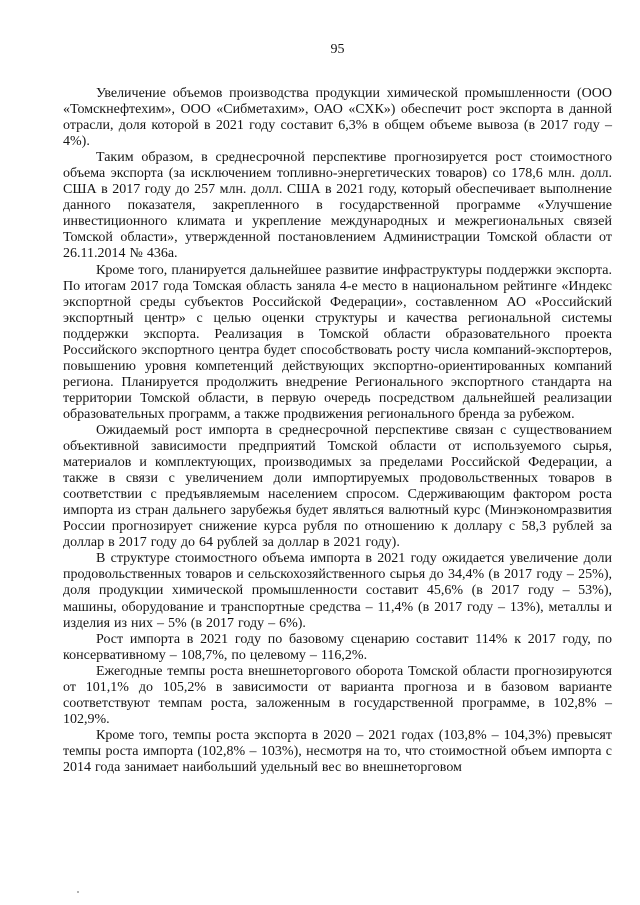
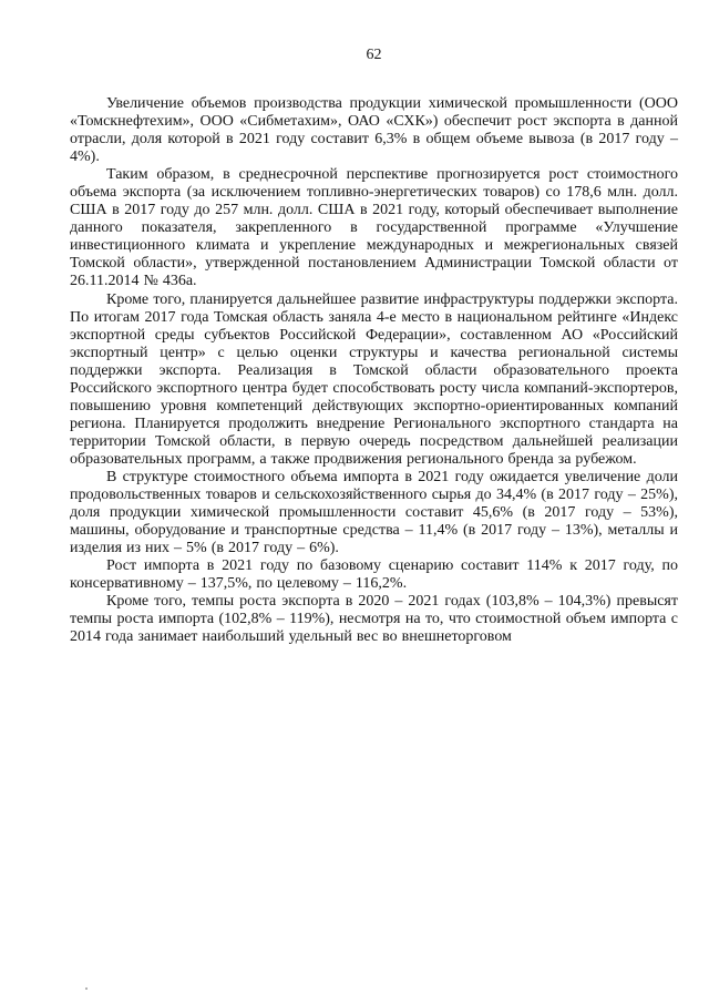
- 95
+ 62
  Увеличение объемов производства продукции химической промышленности (ООО «Томскнефтехим», ООО «Сибметахим», ОАО «СХК») обеспечит рост экспорта в данной отрасли, доля которой в 2021 году составит 6,3% в общем объеме вывоза (в 2017 году – 4%).
  Таким образом, в среднесрочной перспективе прогнозируется рост стоимостного объема экспорта (за исключением топливно-энергетических товаров) со 178,6 млн. долл. США в 2017 году до 257 млн. долл. США в 2021 году, который обеспечивает выполнение данного показателя, закрепленного в государственной программе «Улучшение инвестиционного климата и укрепление международных и межрегиональных связей Томской области», утвержденной постановлением Администрации Томской области от 26.11.2014 № 436а.
  Кроме того, планируется дальнейшее развитие инфраструктуры поддержки экспорта. По итогам 2017 года Томская область заняла 4-е место в национальном рейтинге «Индекс экспортной среды субъектов Российской Федерации», составленном АО «Российский экспортный центр» с целью оценки структуры и качества региональной системы поддержки экспорта. Реализация в Томской области образовательного проекта Российского экспортного центра будет способствовать росту числа компаний-экспортеров, повышению уровня компетенций действующих экспортно-ориентированных компаний региона. Планируется продолжить внедрение Регионального экспортного стандарта на территории Томской области, в первую очередь посредством дальнейшей реализации образовательных программ, а также продвижения регионального бренда за рубежом.
- Ожидаемый рост импорта в среднесрочной перспективе связан с существованием объективной зависимости предприятий Томской области от используемого сырья, материалов и комплектующих, производимых за пределами Российской Федерации, а также в связи с увеличением доли импортируемых продовольственных товаров в соответствии с предъявляемым населением спросом. Сдерживающим фактором роста импорта из стран дальнего зарубежья будет являться валютный курс (Минэкономразвития России прогнозирует снижение курса рубля по отношению к доллару с 58,3 рублей за доллар в 2017 году до 64 рублей за доллар в 2021 году).
  В структуре стоимостного объема импорта в 2021 году ожидается увеличение доли продовольственных товаров и сельскохозяйственного сырья до 34,4% (в 2017 году – 25%), доля продукции химической промышленности составит 45,6% (в 2017 году – 53%), машины, оборудование и транспортные средства – 11,4% (в 2017 году – 13%), металлы и изделия из них – 5% (в 2017 году – 6%).
- Рост импорта в 2021 году по базовому сценарию составит 114% к 2017 году, по консервативному – 108,7%, по целевому – 116,2%.
+ Рост импорта в 2021 году по базовому сценарию составит 114% к 2017 году, по консервативному – 137,5%, по целевому – 116,2%.
- Ежегодные темпы роста внешнеторгового оборота Томской области прогнозируются от 101,1% до 105,2% в зависимости от варианта прогноза и в базовом варианте соответствуют темпам роста, заложенным в государственной программе, в 102,8% – 102,9%.
- Кроме того, темпы роста экспорта в 2020 – 2021 годах (103,8% – 104,3%) превысят темпы роста импорта (102,8% – 103%), несмотря на то, что стоимостной объем импорта с 2014 года занимает наибольший удельный вес во внешнеторговом
+ Кроме того, темпы роста экспорта в 2020 – 2021 годах (103,8% – 104,3%) превысят темпы роста импорта (102,8% – 119%), несмотря на то, что стоимостной объем импорта с 2014 года занимает наибольший удельный вес во внешнеторговом
